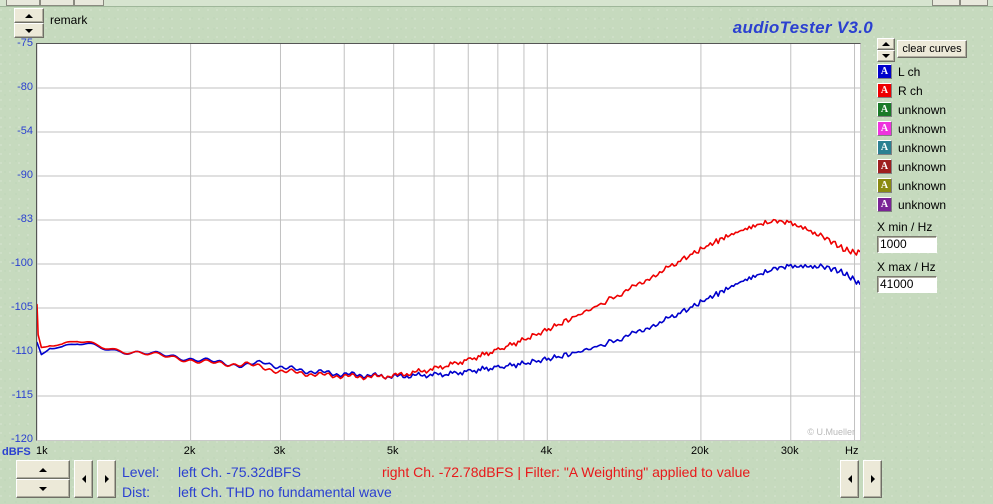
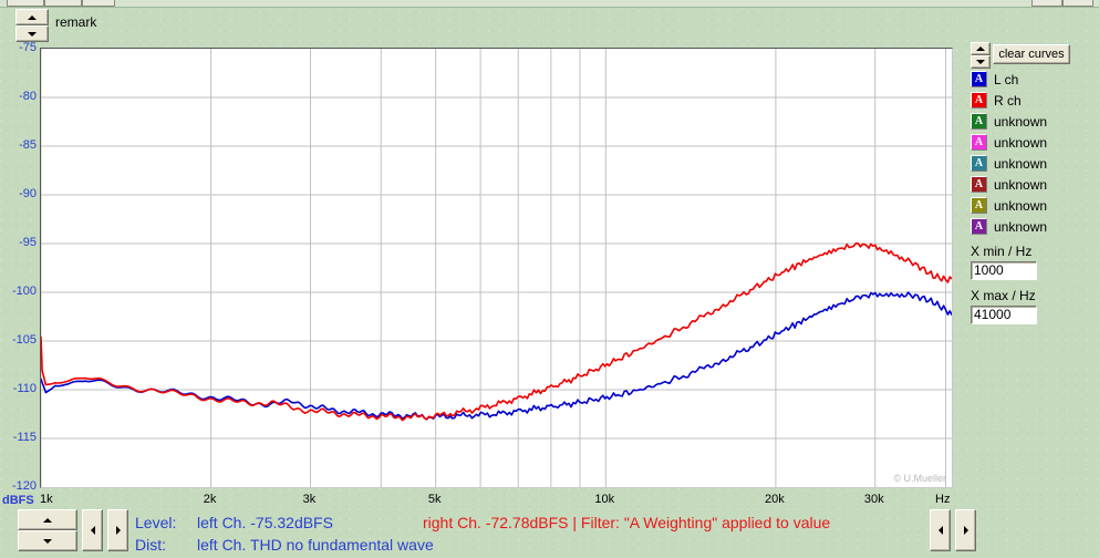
  remark
- audioTester V3.0
  clear curves
  A
  L ch
  A
  R ch
  A
  unknown
  A
  unknown
  A
  unknown
  A
  unknown
  A
  unknown
  A
  unknown
  X min / Hz
  1000
  X max / Hz
  41000
  © U.Mueller
  -75
  -80
- -54
+ -85
  -90
- -83
+ -95
  -100
  -105
  -110
  -115
  -120
  dBFS
  Hz
  Level:
  left Ch. -75.32dBFS
  right Ch. -72.78dBFS | Filter: "A Weighting" applied to value
  Dist:
  left Ch. THD no fundamental wave
  1k
  2k
  3k
  5k
- 4k
+ 10k
  20k
  30k
